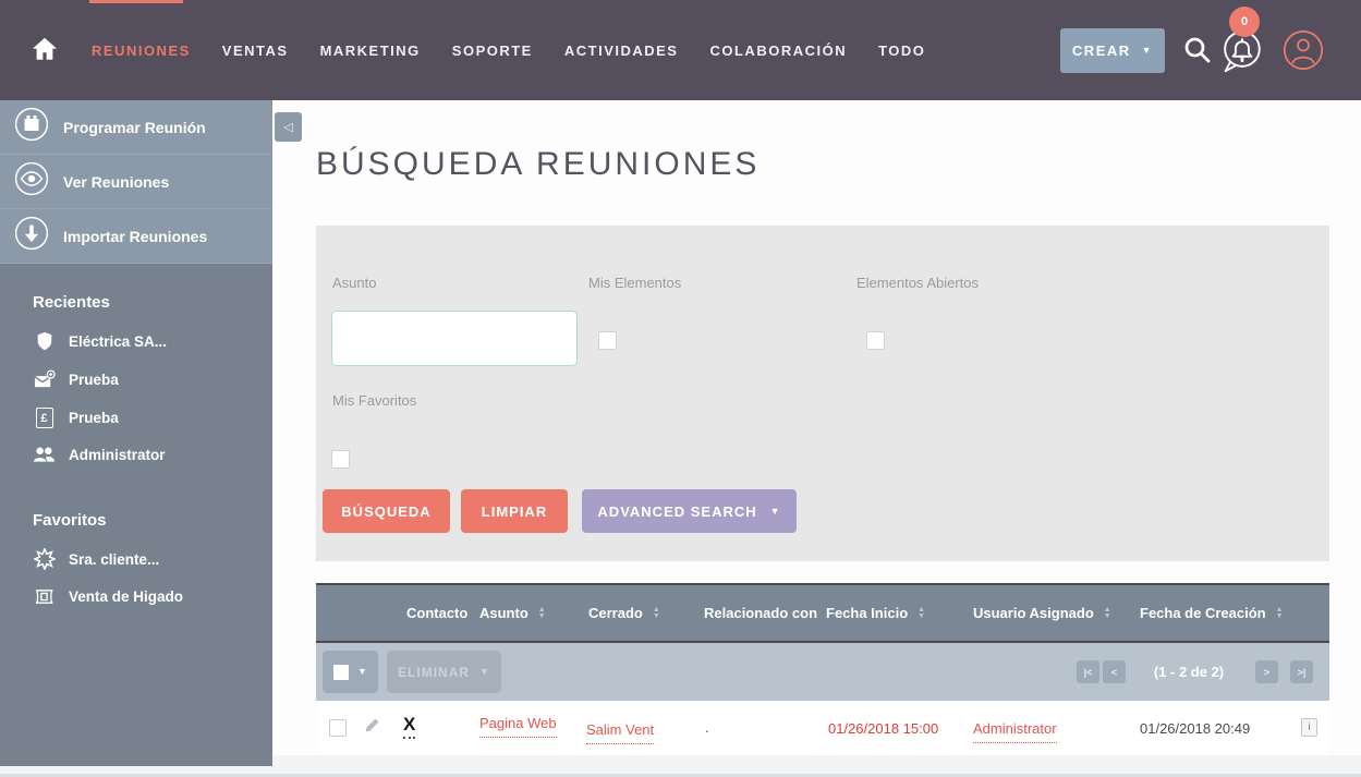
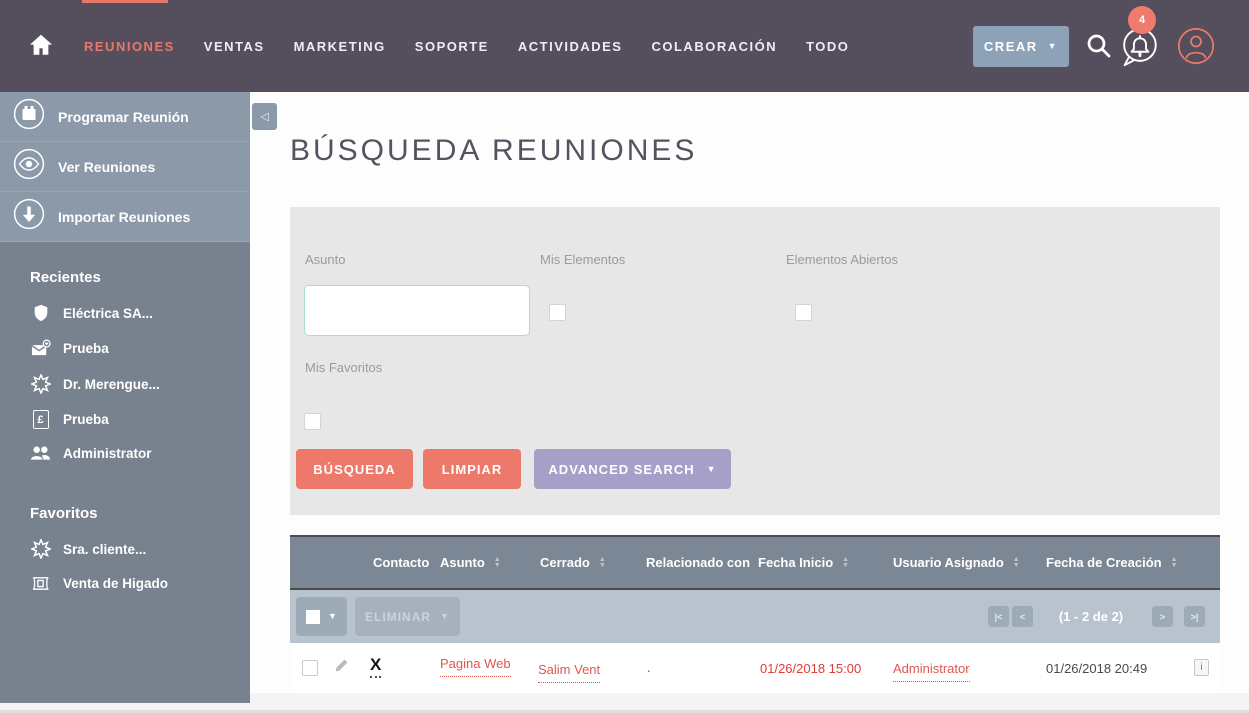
  REUNIONES
  VENTAS
  MARKETING
  SOPORTE
  ACTIVIDADES
  COLABORACIÓN
  TODO
  CREAR
  ▼
- 0
+ 4
  Programar Reunión
  Ver Reuniones
  Importar Reuniones
  Recientes
  Eléctrica SA...
  Prueba
+ Dr. Merengue...
  £
  Prueba
  Administrator
  Favoritos
  Sra. cliente...
  Venta de Higado
  ◁
  BÚSQUEDA REUNIONES
  Asunto
  Mis Elementos
  Elementos Abiertos
  Mis Favoritos
  BÚSQUEDA
  LIMPIAR
  ADVANCED SEARCH
  ▼
  Contacto
  Asunto
  Cerrado
  Relacionado con
  Fecha Inicio
  Usuario Asignado
  Fecha de Creación
  ▼
  ELIMINAR
  ▼
  |<
  <
  (1 - 2 de 2)
  >
  >|
  X
  Pagina Web
  Salim Vent
  .
  01/26/2018 15:00
  Administrator
  01/26/2018 20:49
  i
